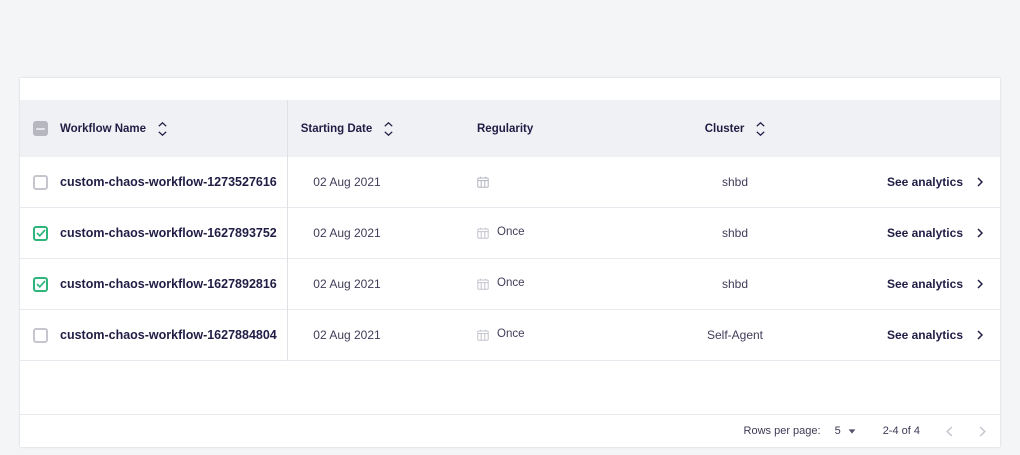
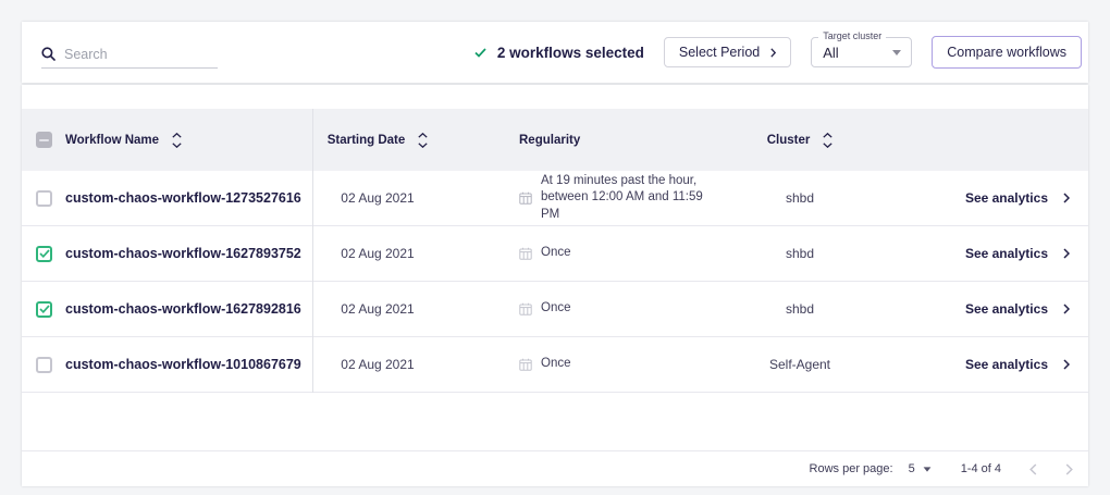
+ Search
+ 2 workflows selected
+ Select Period
+ Target cluster
+ All
+ Compare workflows
  Workflow Name
  Starting Date
  Regularity
  Cluster
  custom-chaos-workflow-1273527616
  02 Aug 2021
+ At 19 minutes past the hour,
+ between 12:00 AM and 11:59 PM
  shbd
  See analytics
  custom-chaos-workflow-1627893752
  02 Aug 2021
  Once
  shbd
  See analytics
  custom-chaos-workflow-1627892816
  02 Aug 2021
  Once
  shbd
  See analytics
- custom-chaos-workflow-1627884804
+ custom-chaos-workflow-1010867679
  02 Aug 2021
  Once
  Self-Agent
  See analytics
  Rows per page:
  5
- 2-4 of 4
+ 1-4 of 4
